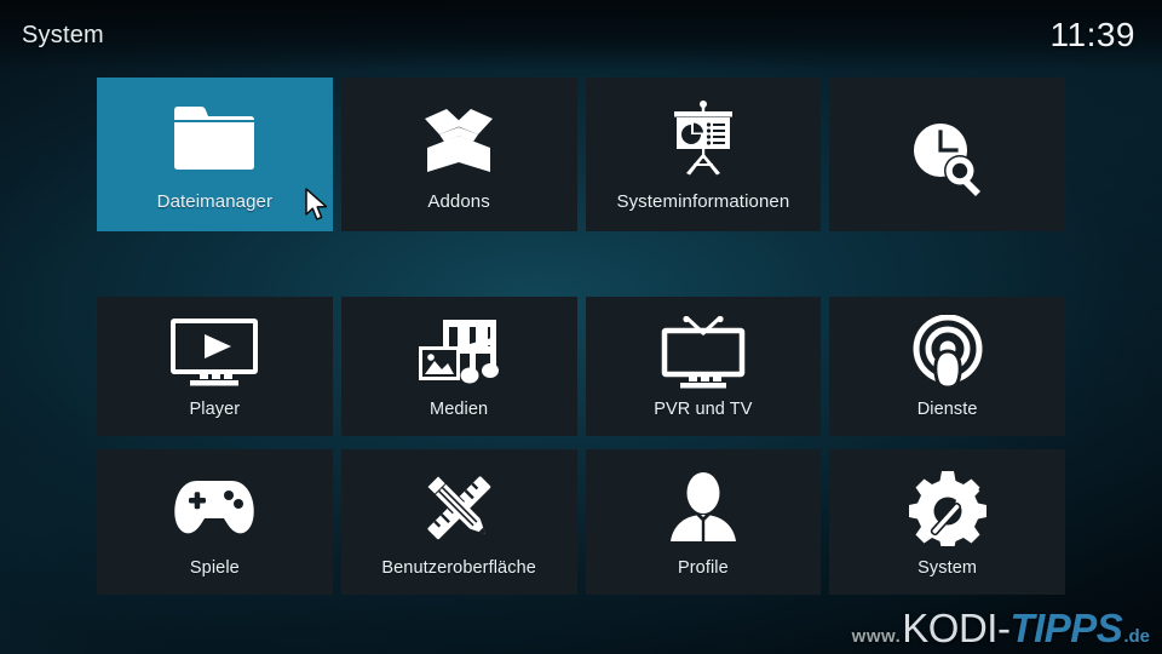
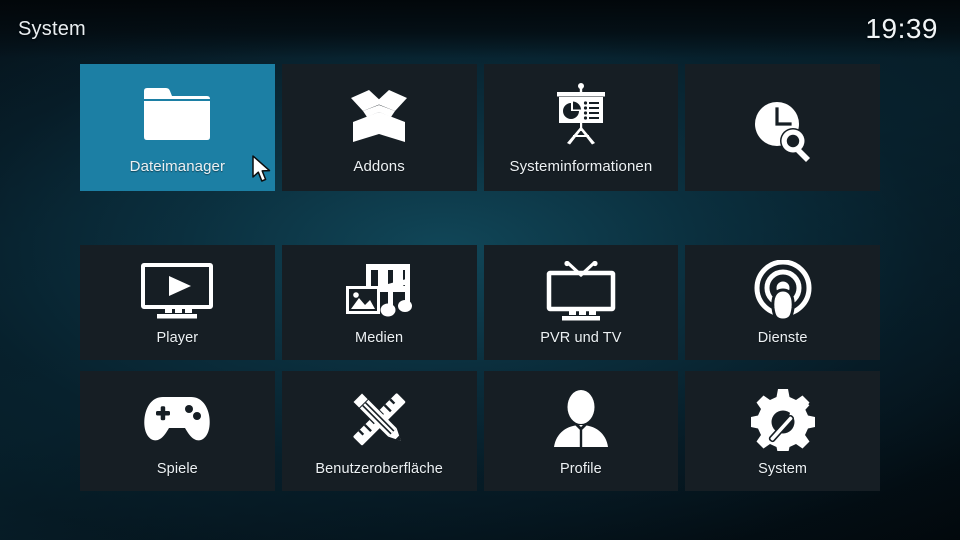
  System
- 11:39
+ 19:39
  Dateimanager
  Addons
  Systeminformationen
  Player
  Medien
  PVR und TV
  Dienste
  Spiele
  Benutzeroberfläche
  Profile
  System
- www.
- KODI-
- TIPPS
- .de
